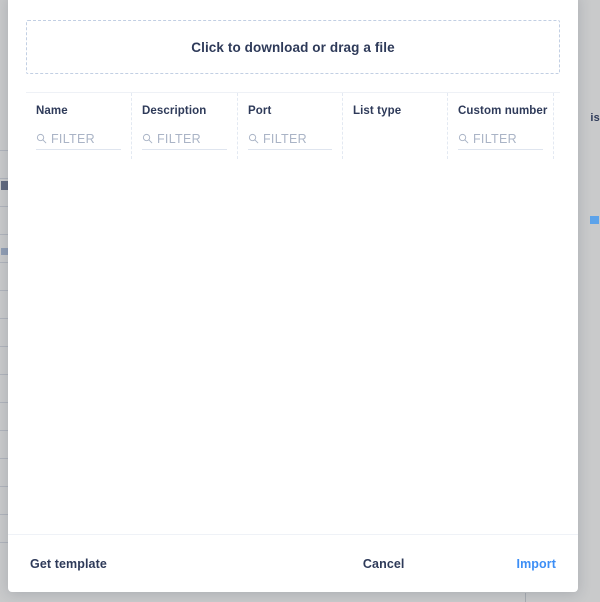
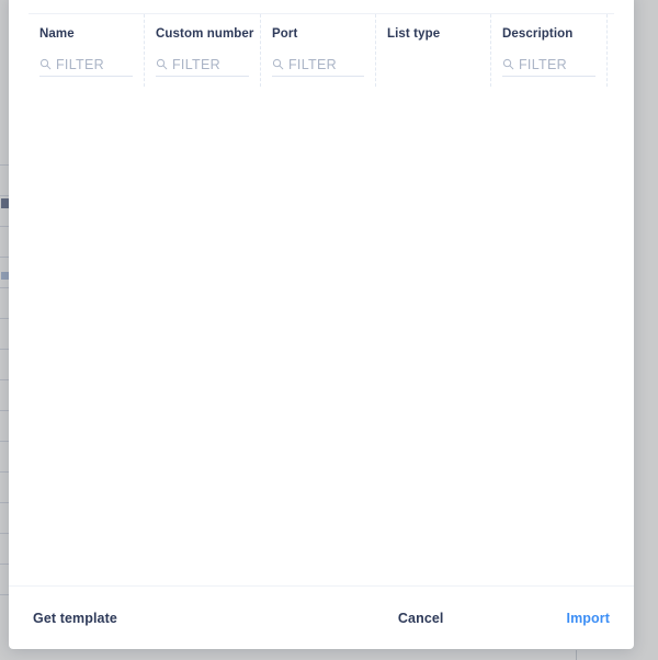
- is
- Click to download or drag a file
  Name
  FILTER
- Description
+ Custom number
  FILTER
  Port
  FILTER
  List type
- Custom number
+ Description
  FILTER
  Get template
  Cancel
  Import
